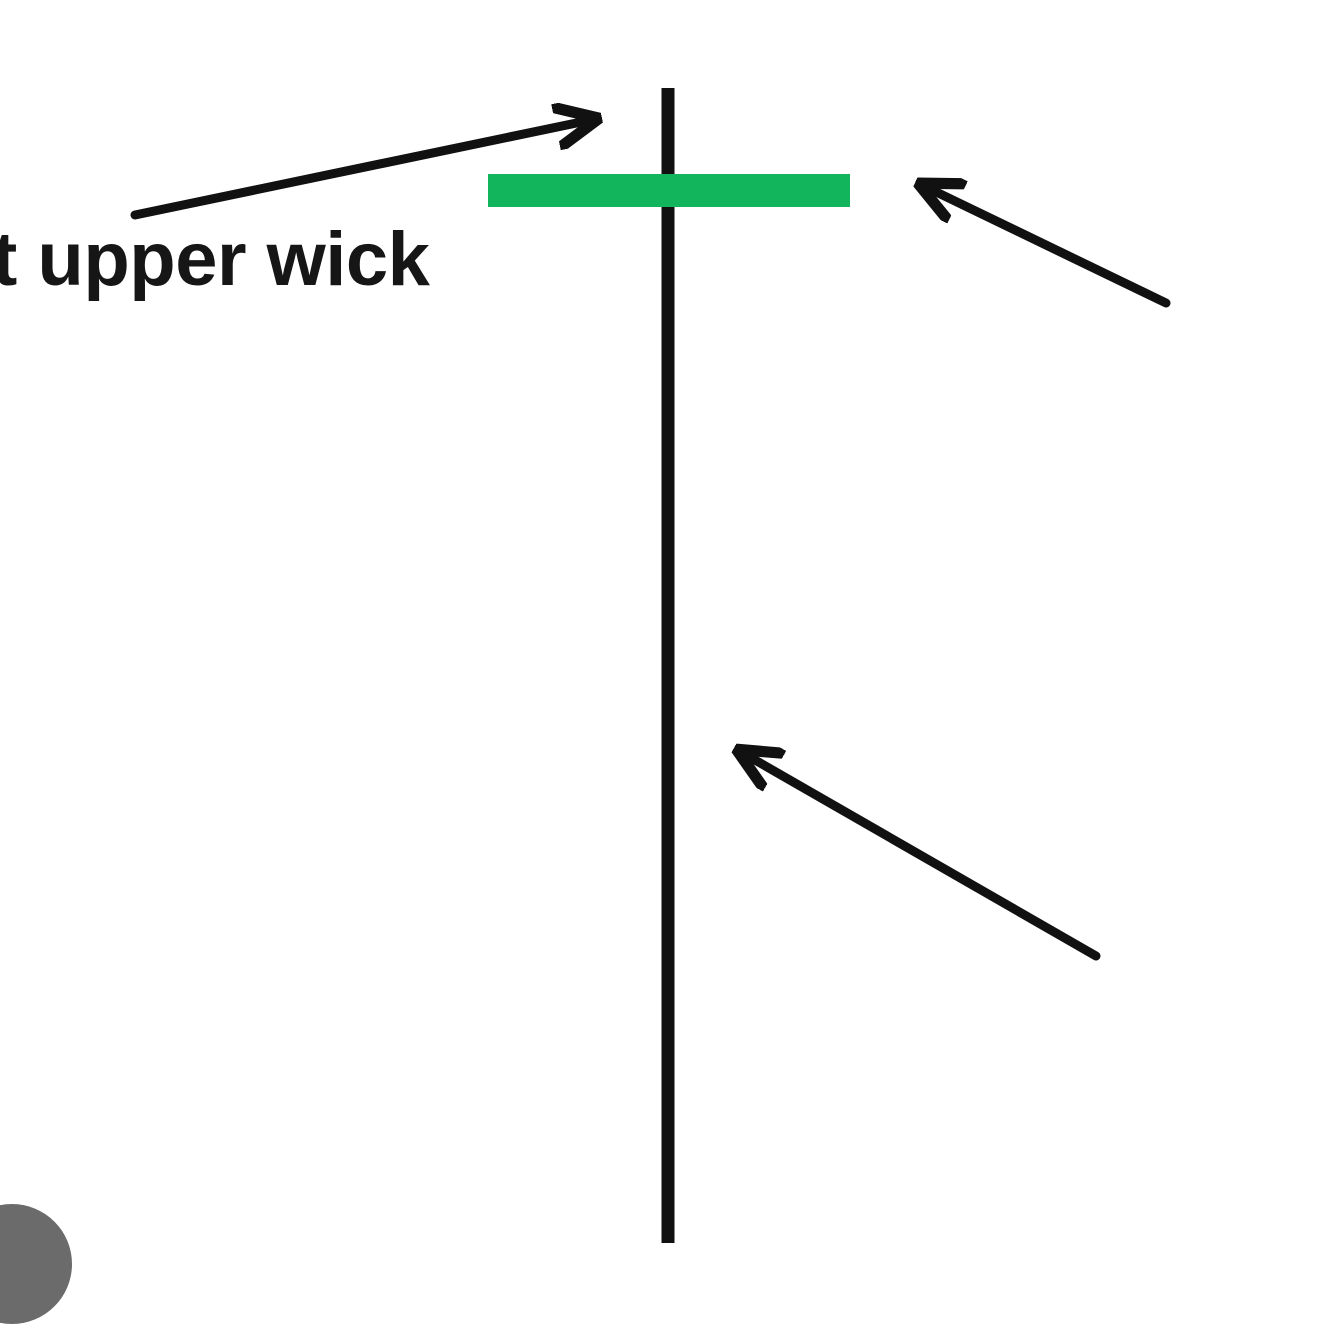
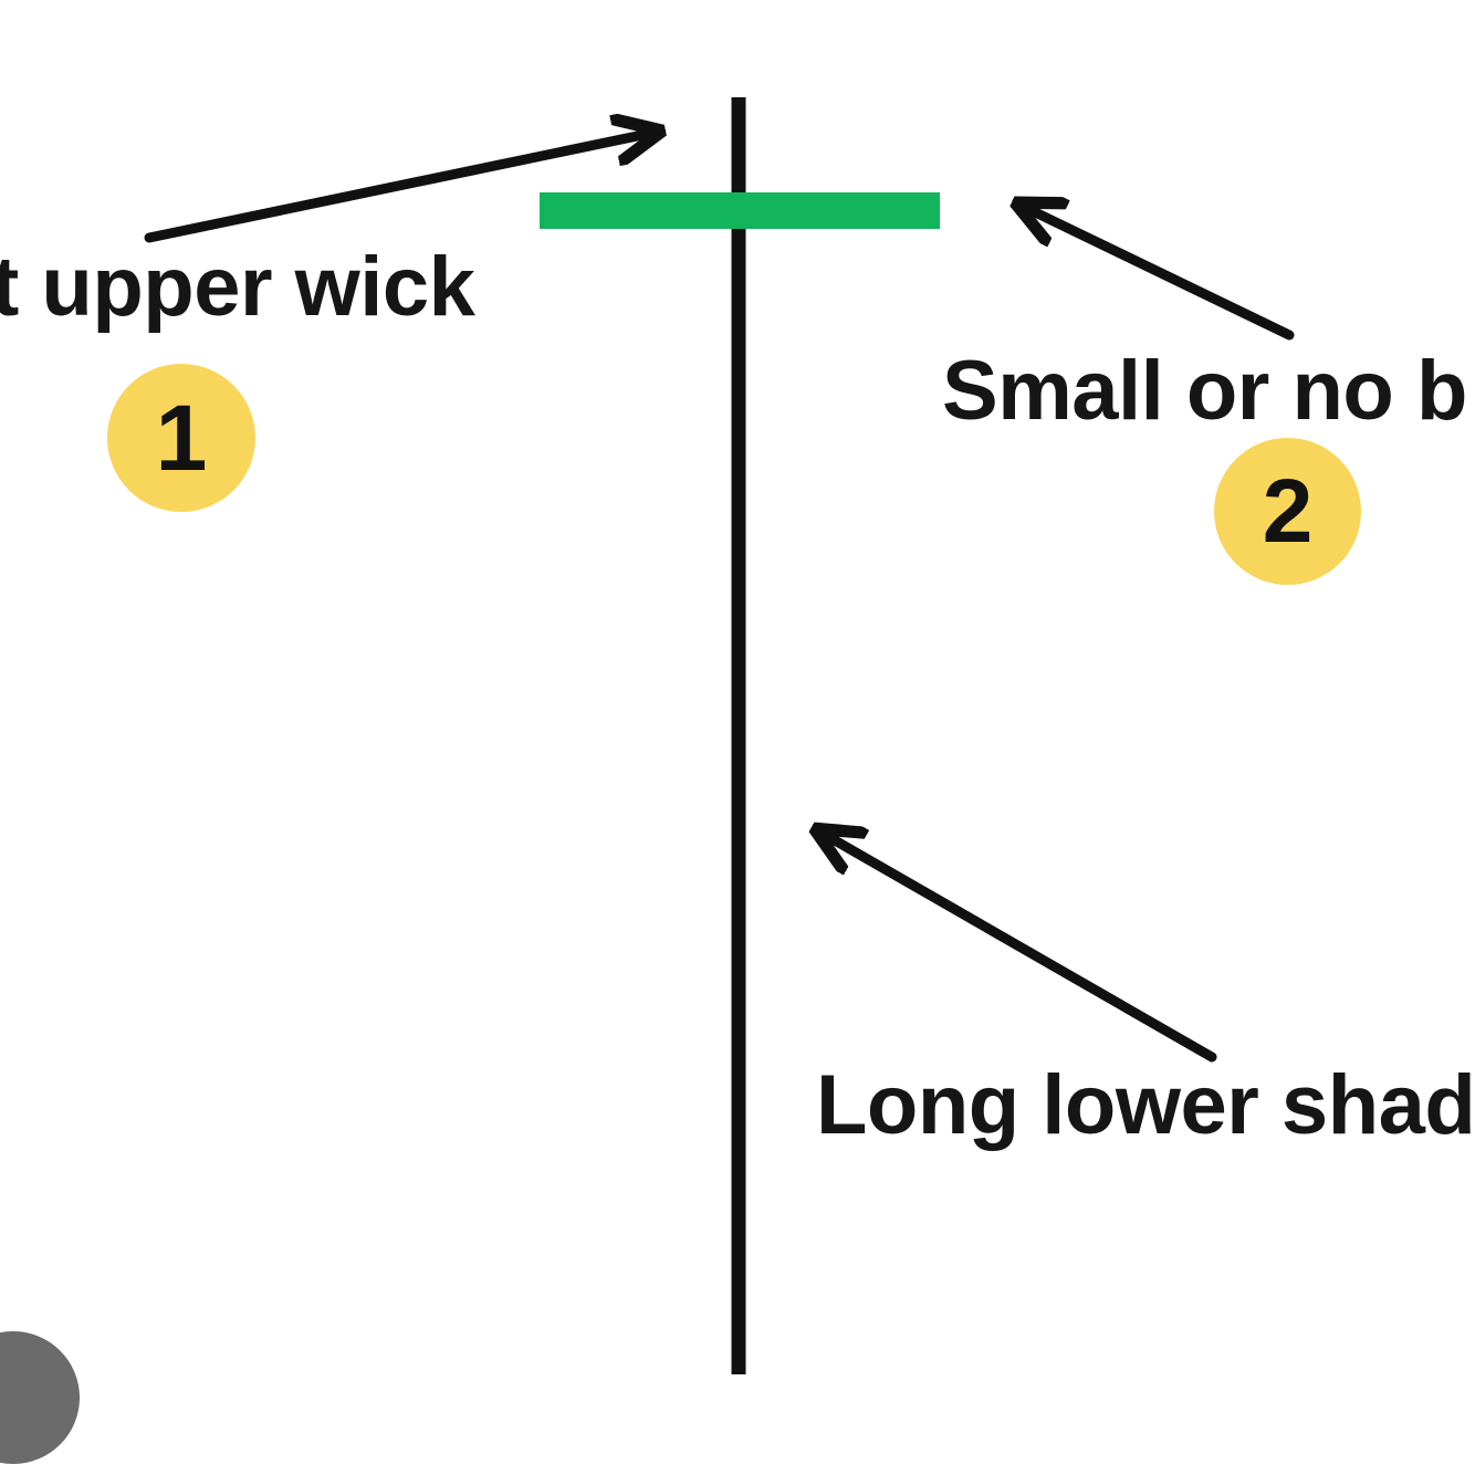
  t upper wick
+ Small or no b
+ Long lower shad
+ 1
+ 2
